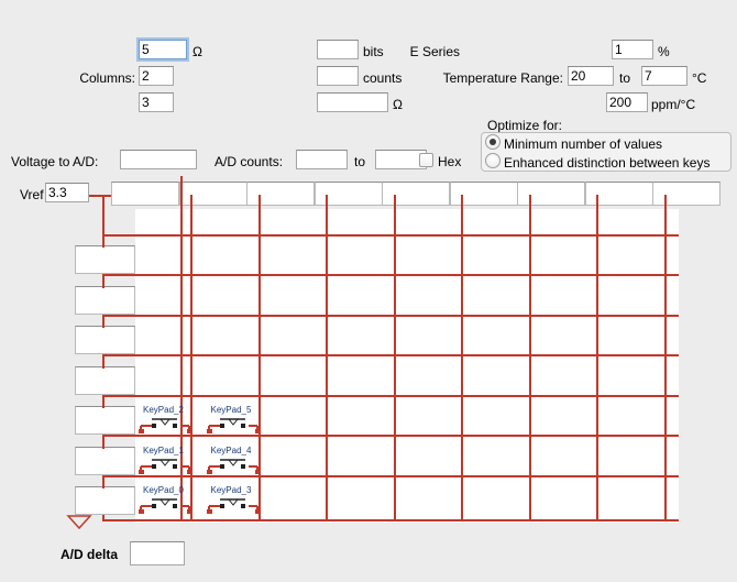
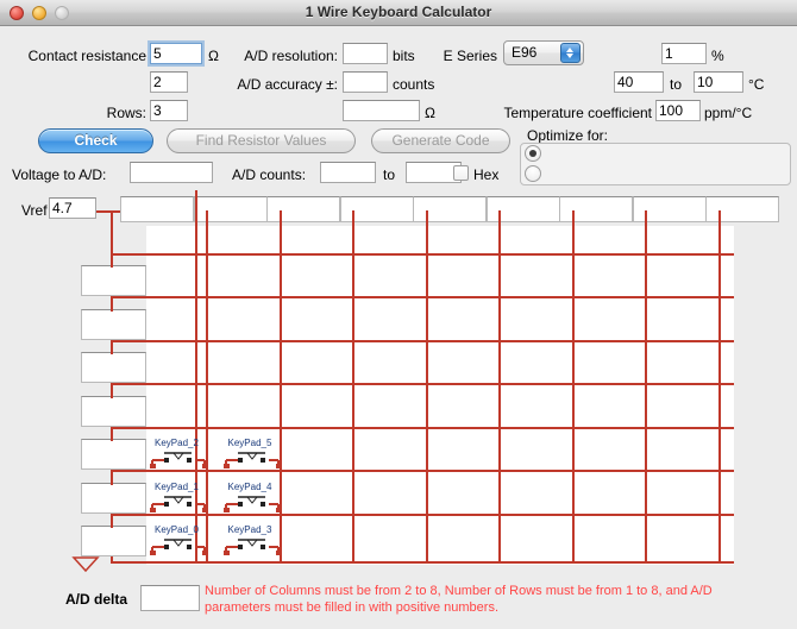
+ 1 Wire Keyboard Calculator
+ Contact resistance
  5
  Ω
- Columns:
  2
+ Rows:
  3
+ A/D resolution:
  bits
+ A/D accuracy ±:
  counts
  Ω
  E Series
+ E96
  1
  %
- Temperature Range:
- 20
+ 40
  to
- 7
+ 10
  °C
+ Temperature coefficient
- 200
+ 100
  ppm/°C
+ Check
+ Find Resistor Values
+ Generate Code
  Voltage to A/D:
  A/D counts:
  to
  Hex
  Optimize for:
- Minimum number of values
- Enhanced distinction between keys
  Vref
- 3.3
+ 4.7
  KeyPad_2
  KeyPad_5
  KeyPad_1
  KeyPad_4
  KeyPad_0
  KeyPad_3
  A/D delta
+ Number of Columns must be from 2 to 8, Number of Rows must be from 1 to 8, and A/D parameters must be filled in with positive numbers.
